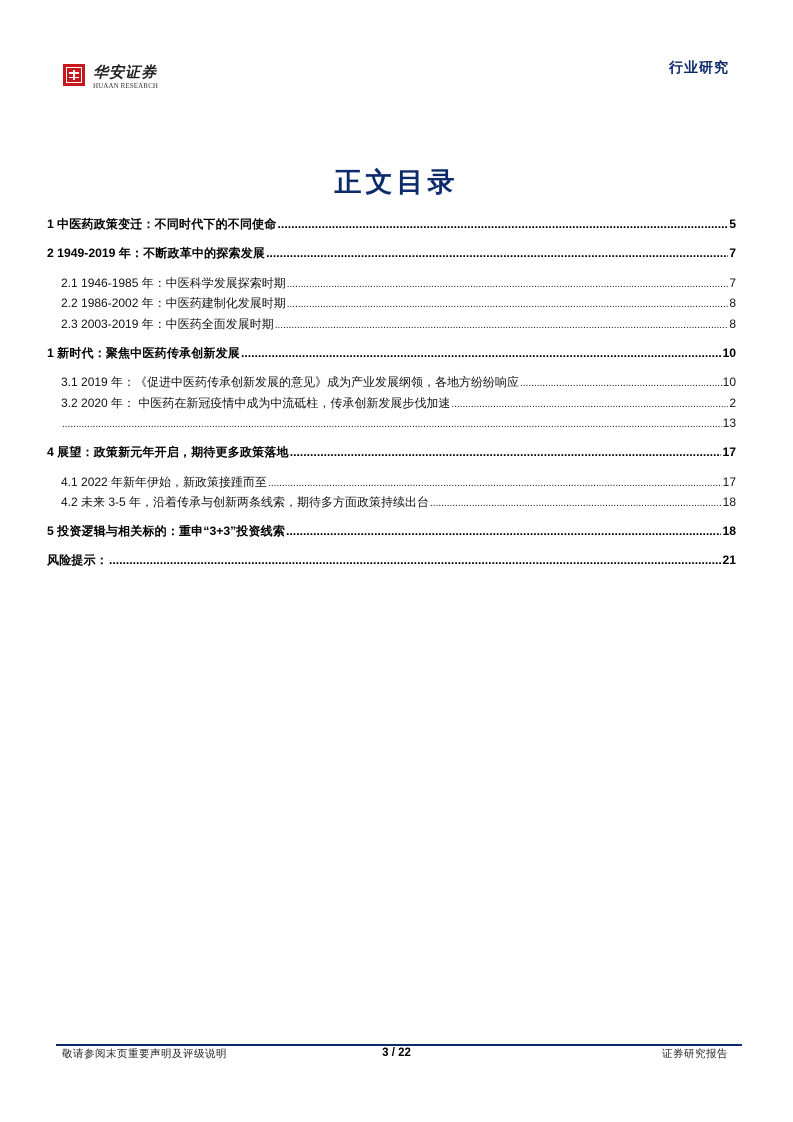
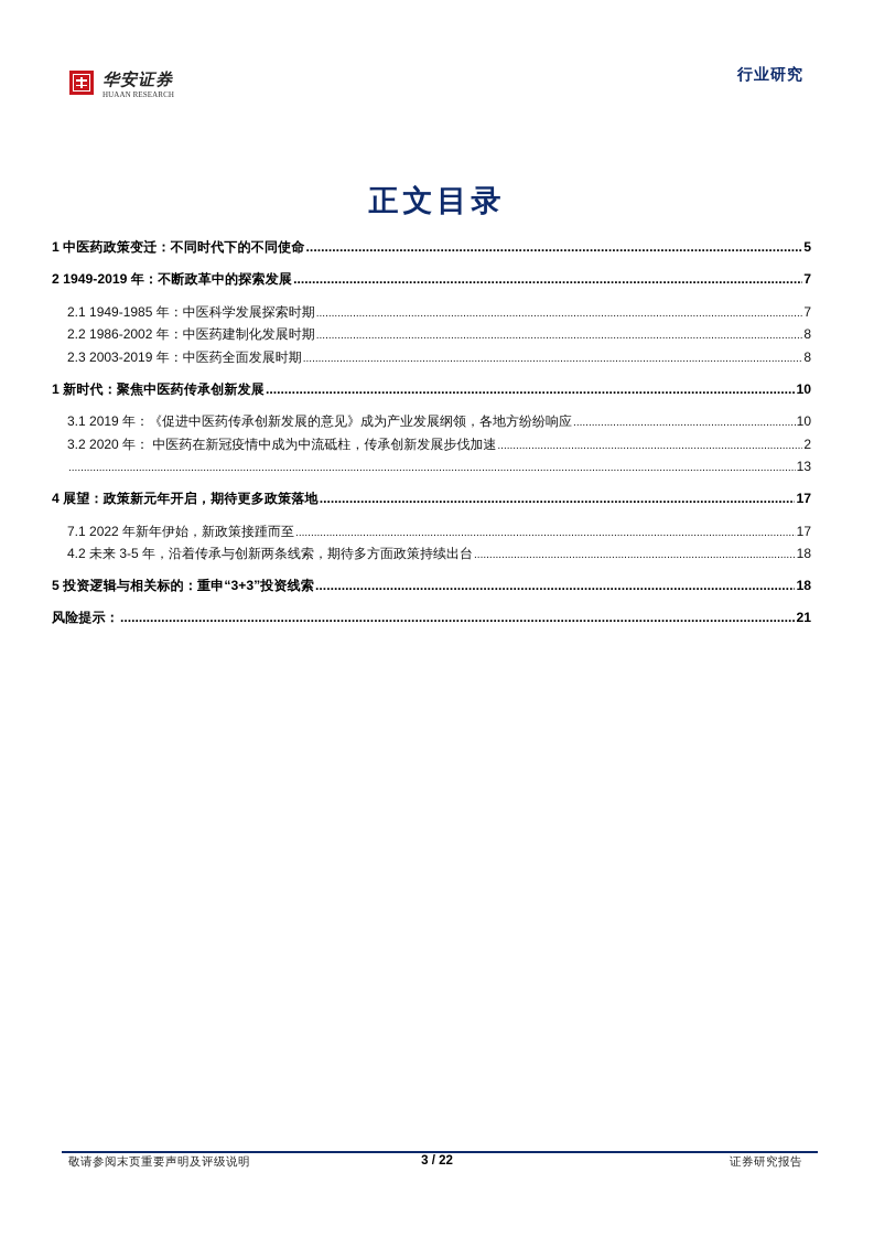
  华安证券
  HUAAN RESEARCH
  行业研究
  正文目录
  1 中医药政策变迁：不同时代下的不同使命
  5
  2 1949-2019 年：不断政革中的探索发展
  7
- 2.1 1946-1985 年：中医科学发展探索时期
+ 2.1 1949-1985 年：中医科学发展探索时期
  7
  2.2 1986-2002 年：中医药建制化发展时期
  8
  2.3 2003-2019 年：中医药全面发展时期
  8
  1 新时代：聚焦中医药传承创新发展
  10
  3.1 2019 年：《促进中医药传承创新发展的意见》成为产业发展纲领，各地方纷纷响应
  10
  3.2 2020 年： 中医药在新冠疫情中成为中流砥柱，传承创新发展步伐加速
  2
  13
  4 展望：政策新元年开启，期待更多政策落地
  17
- 4.1 2022 年新年伊始，新政策接踵而至
+ 7.1 2022 年新年伊始，新政策接踵而至
  17
  4.2 未来 3-5 年，沿着传承与创新两条线索，期待多方面政策持续出台
  18
  5 投资逻辑与相关标的：重申“3+3”投资线索
  18
  风险提示：
  21
  敬请参阅末页重要声明及评级说明
  3 / 22
  证券研究报告
